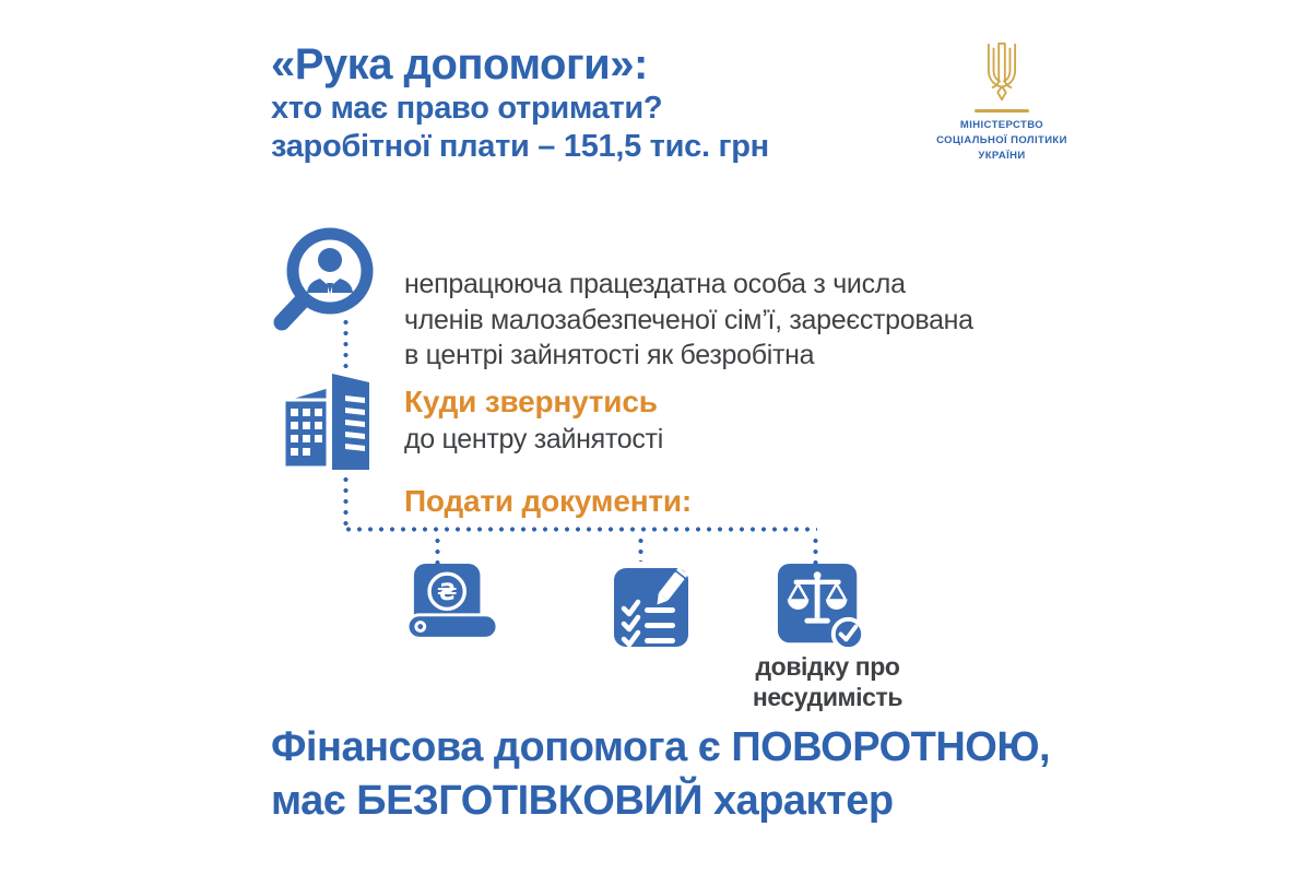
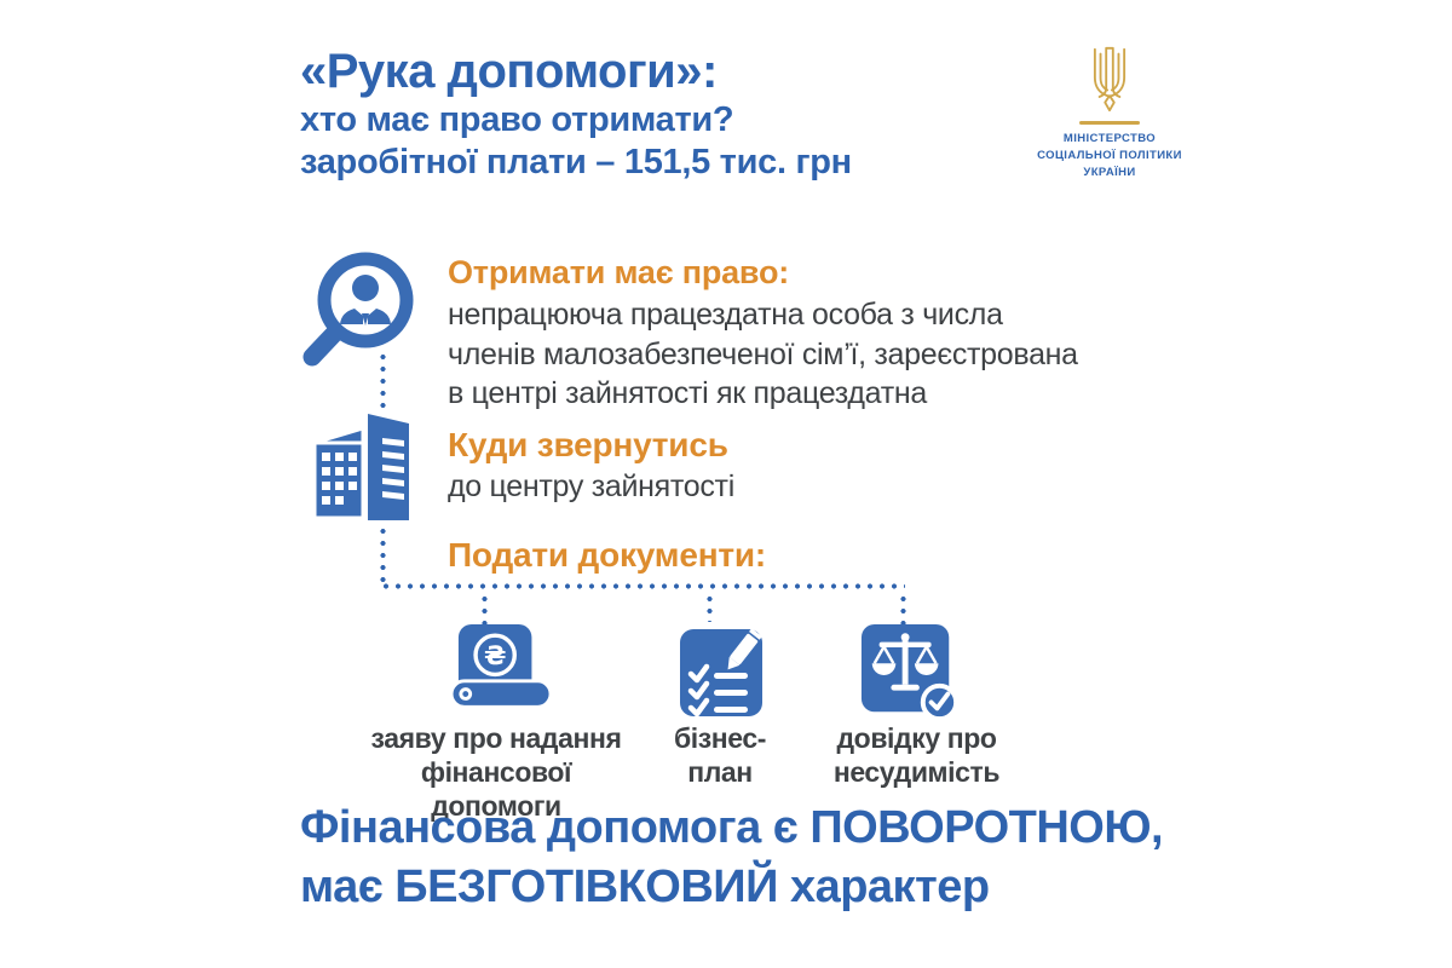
  «Рука допомоги»:
  хто має право отримати?
  заробітної плати – 151,5 тис. грн
  МІНІСТЕРСТВО
  СОЦІАЛЬНОЇ ПОЛІТИКИ
  УКРАЇНИ
+ Отримати має право:
  непрацююча працездатна особа з числа
  членів малозабезпеченої сім’ї, зареєстрована
- в центрі зайнятості як безробітна
+ в центрі зайнятості як працездатна
  Куди звернутись
  до центру зайнятості
  Подати документи:
  ₴
+ заяву про надання
+ фінансової допомоги
+ бізнес-
+ план
  довідку про
  несудимість
  Фінансова допомога є ПОВОРОТНОЮ,
  має БЕЗГОТІВКОВИЙ характер
